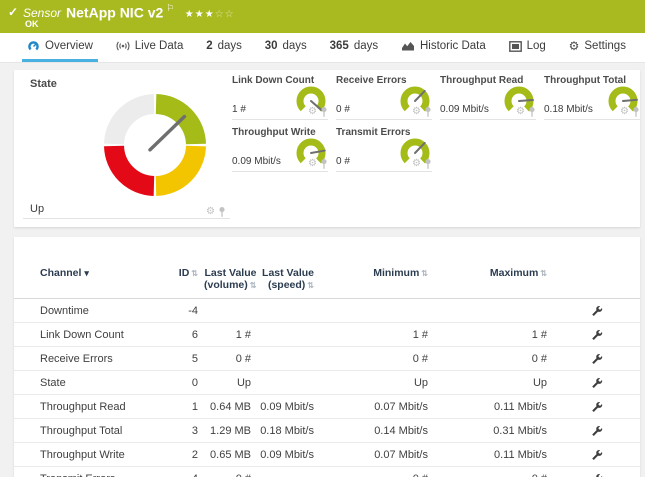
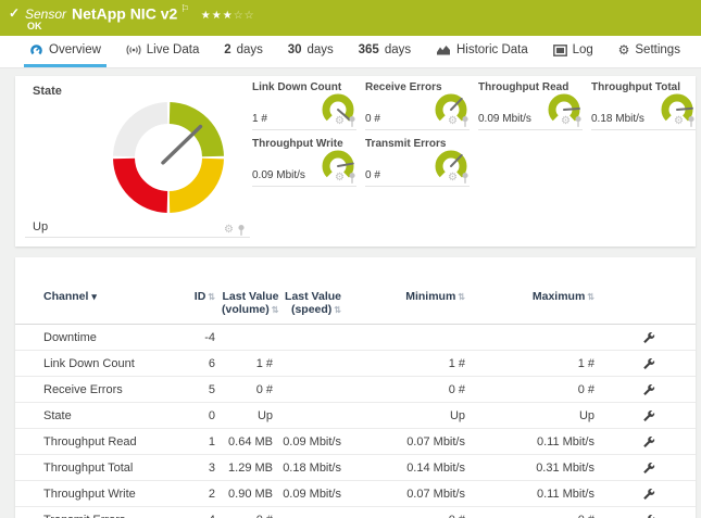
  ✓
  Sensor NetApp NIC v2 ⚐ ★★★☆☆
  OK
  Overview
  Live Data
  2
  days
  30
  days
  365
  days
  Historic Data
  Log
  ⚙
  Settings
  State
  Up
  ⚙
  Link Down Count
  1 #
  ⚙
  Receive Errors
  0 #
  ⚙
  Throughput Read
  0.09 Mbit/s
  ⚙
  Throughput Total
  0.18 Mbit/s
  ⚙
  Throughput Write
  0.09 Mbit/s
  ⚙
  Transmit Errors
  0 #
  ⚙
  Channel ▾	ID ⇅	Last Value (volume) ⇅	Last Value (speed) ⇅	Minimum ⇅	Maximum ⇅
  Downtime	-4
  Link Down Count	6	1 #		1 #	1 #
  Receive Errors	5	0 #		0 #	0 #
  State	0	Up		Up	Up
  Throughput Read	1	0.64 MB	0.09 Mbit/s	0.07 Mbit/s	0.11 Mbit/s
  Throughput Total	3	1.29 MB	0.18 Mbit/s	0.14 Mbit/s	0.31 Mbit/s
- Throughput Write	2	0.65 MB	0.09 Mbit/s	0.07 Mbit/s	0.11 Mbit/s
+ Throughput Write	2	0.90 MB	0.09 Mbit/s	0.07 Mbit/s	0.11 Mbit/s
